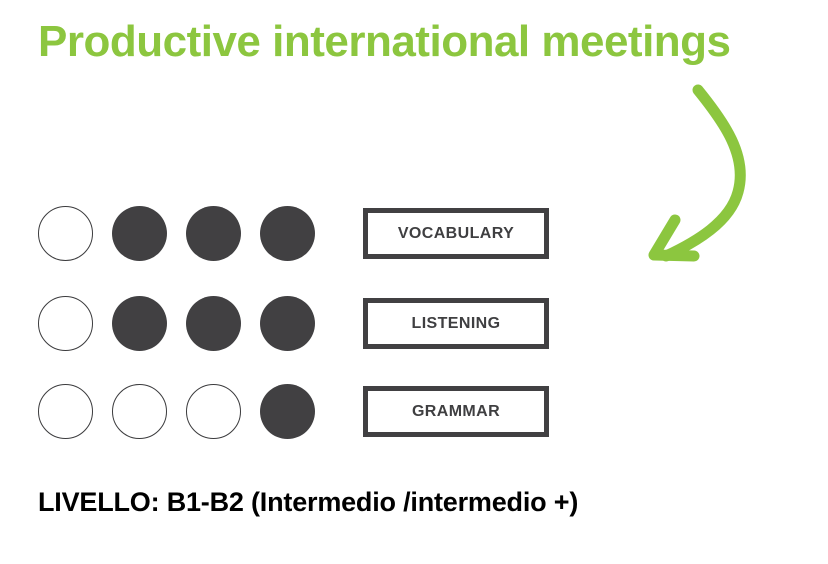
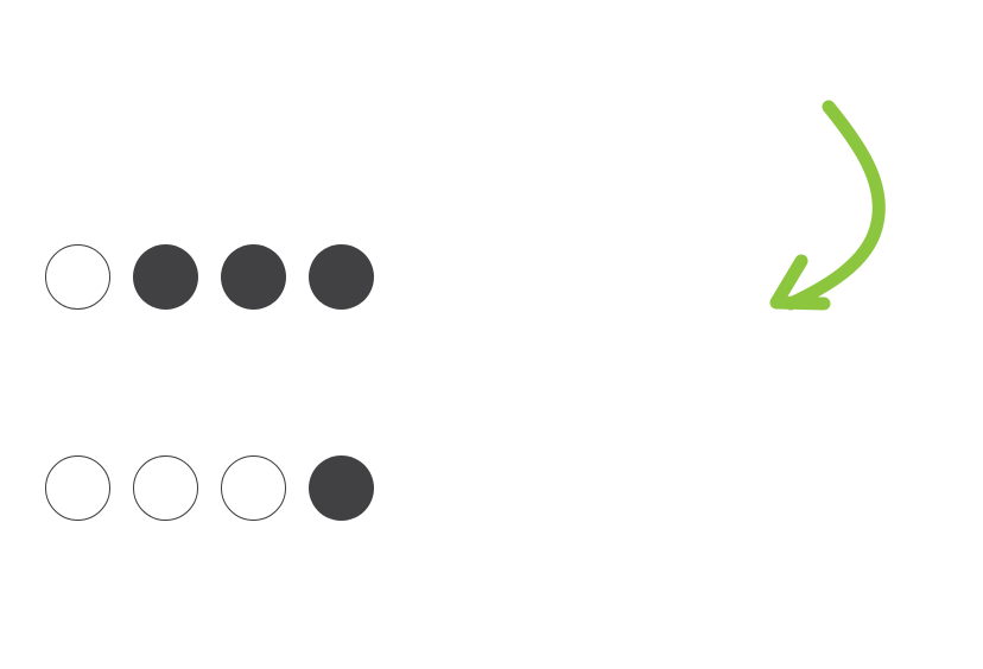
- Productive international meetings
- VOCABULARY
- LISTENING
- GRAMMAR
- LIVELLO: B1-B2 (Intermedio /intermedio +)
